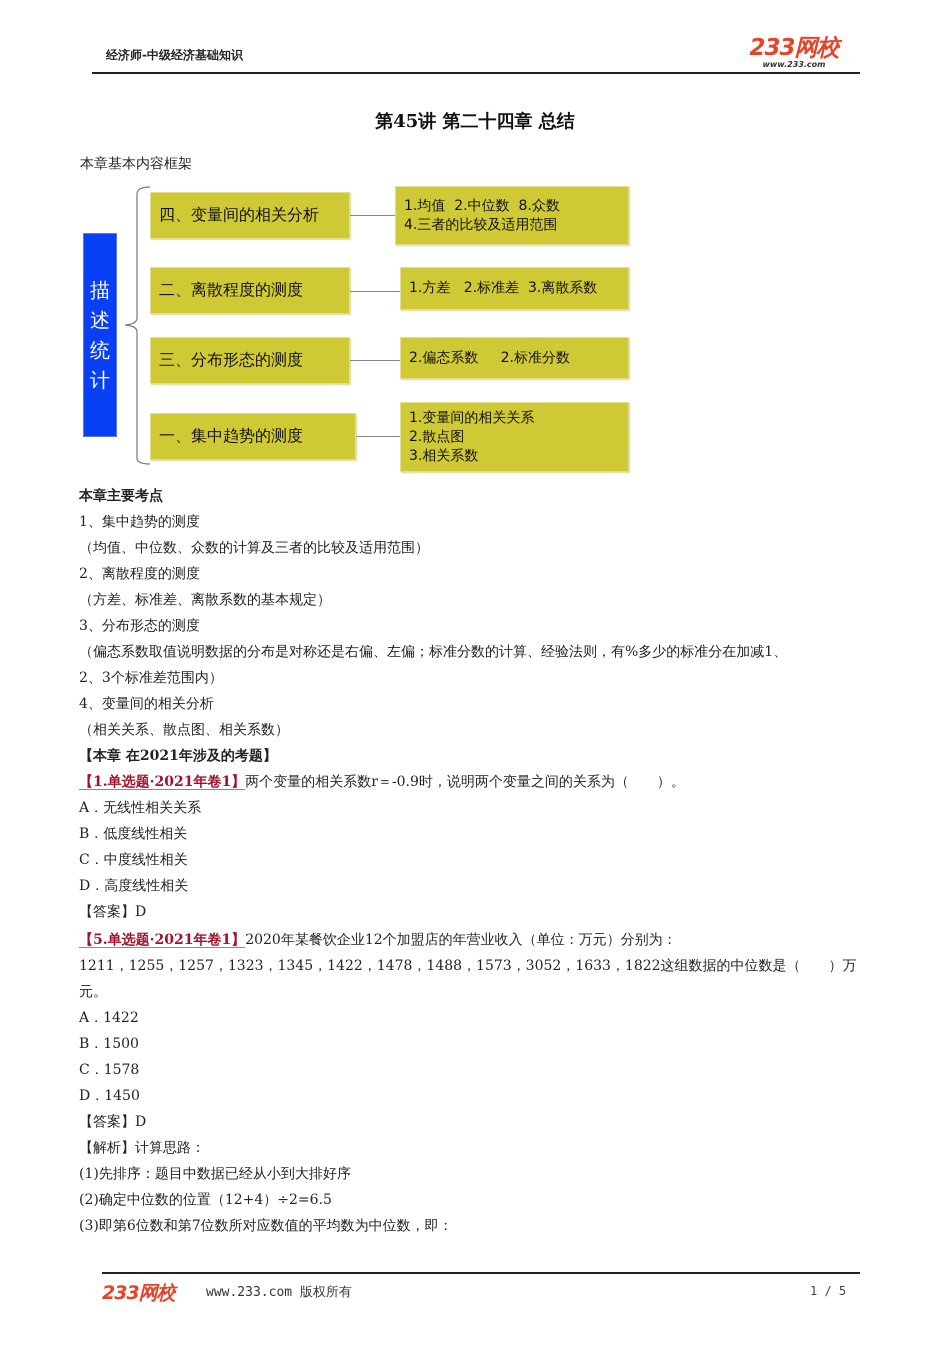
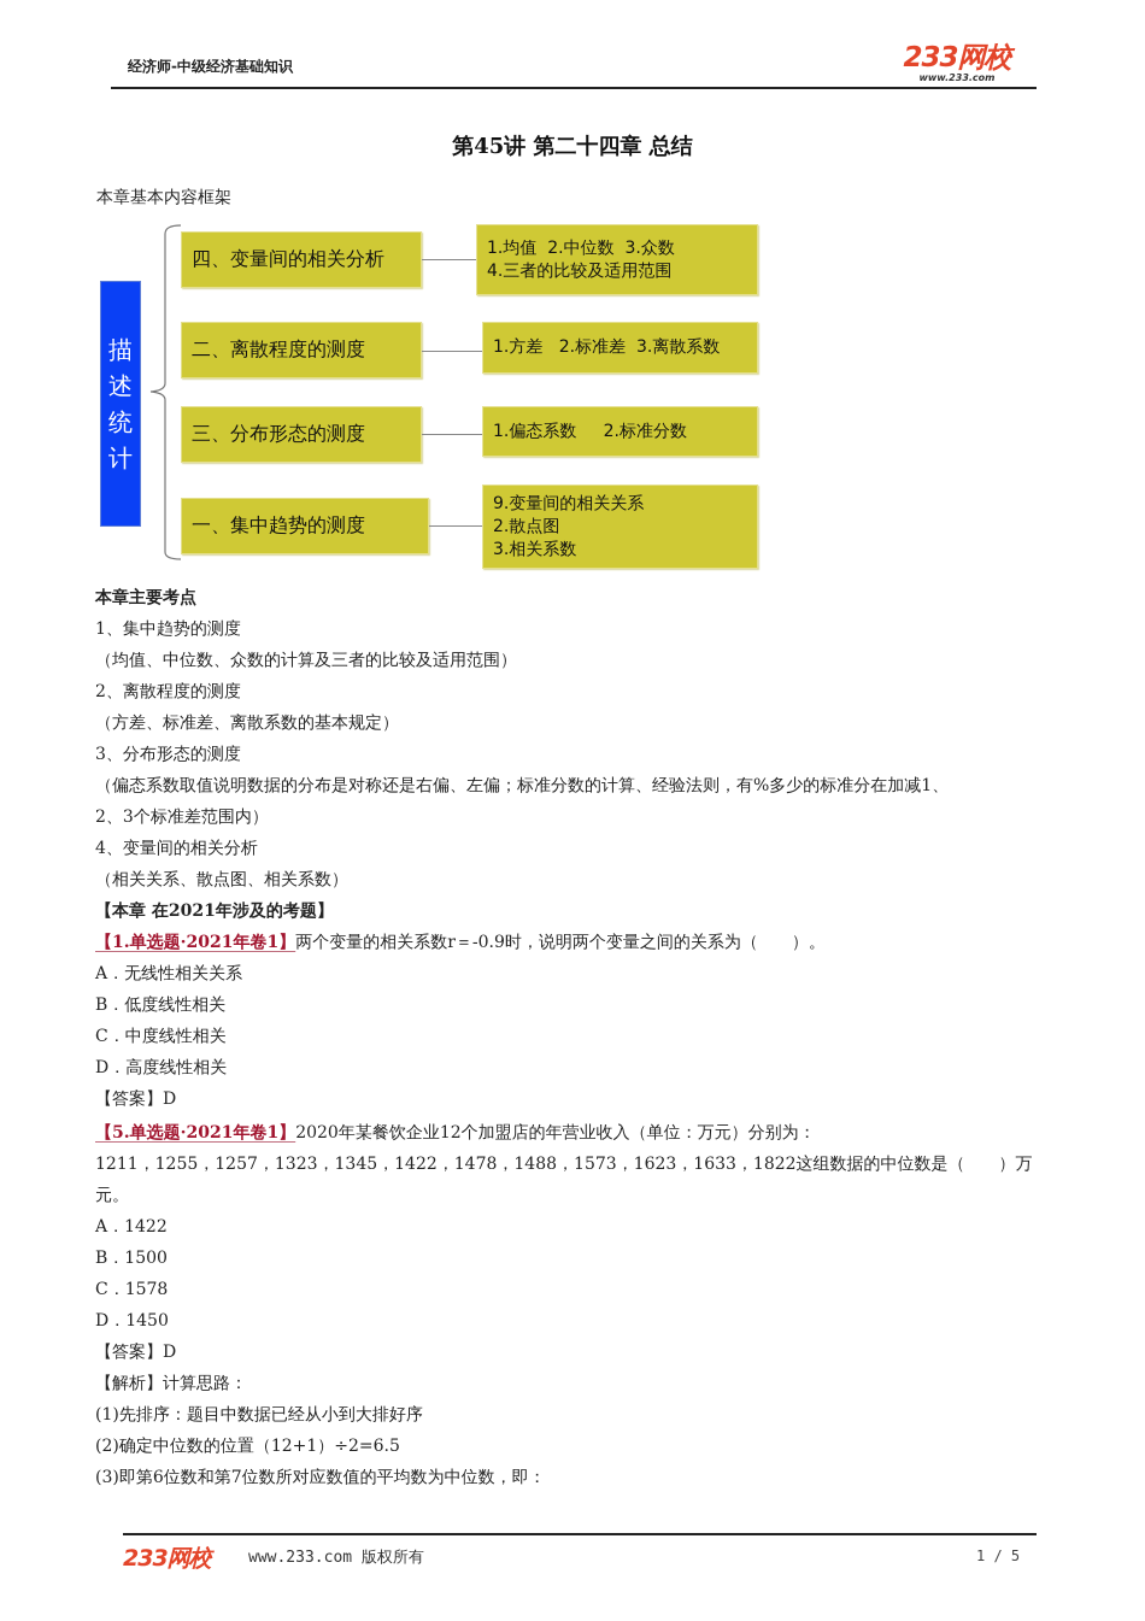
  经济师-中级经济基础知识
  233网校
  www.233.com
  第45讲 第二十四章 总结
  本章基本内容框架
  描
  述
  统
  计
  四、变量间的相关分析
- 1.均值 2.中位数 8.众数
+ 1.均值 2.中位数 3.众数
  4.三者的比较及适用范围
  二、离散程度的测度
  1.方差 2.标准差 3.离散系数
  三、分布形态的测度
- 2.偏态系数 2.标准分数
+ 1.偏态系数 2.标准分数
  一、集中趋势的测度
- 1.变量间的相关关系
+ 9.变量间的相关关系
  2.散点图
  3.相关系数
  本章主要考点
  1、集中趋势的测度
  （均值、中位数、众数的计算及三者的比较及适用范围）
  2、离散程度的测度
  （方差、标准差、离散系数的基本规定）
  3、分布形态的测度
  （偏态系数取值说明数据的分布是对称还是右偏、左偏；标准分数的计算、经验法则，有%多少的标准分在加减1、
  2、3个标准差范围内）
  4、变量间的相关分析
  （相关关系、散点图、相关系数）
  【本章 在2021年涉及的考题】
  【1.单选题·2021年卷1】两个变量的相关系数r＝-0.9时，说明两个变量之间的关系为（ ）。
  A．无线性相关关系
  B．低度线性相关
  C．中度线性相关
  D．高度线性相关
  【答案】D
  【5.单选题·2021年卷1】2020年某餐饮企业12个加盟店的年营业收入（单位：万元）分别为：
- 1211，1255，1257，1323，1345，1422，1478，1488，1573，3052，1633，1822这组数据的中位数是（ ）万
+ 1211，1255，1257，1323，1345，1422，1478，1488，1573，1623，1633，1822这组数据的中位数是（ ）万
  元。
  A．1422
  B．1500
  C．1578
  D．1450
  【答案】D
  【解析】计算思路：
  (1)先排序：题目中数据已经从小到大排好序
- (2)确定中位数的位置（12+4）÷2=6.5
+ (2)确定中位数的位置（12+1）÷2=6.5
  (3)即第6位数和第7位数所对应数值的平均数为中位数，即：
  233网校
  www.233.com 版权所有
  1 / 5
